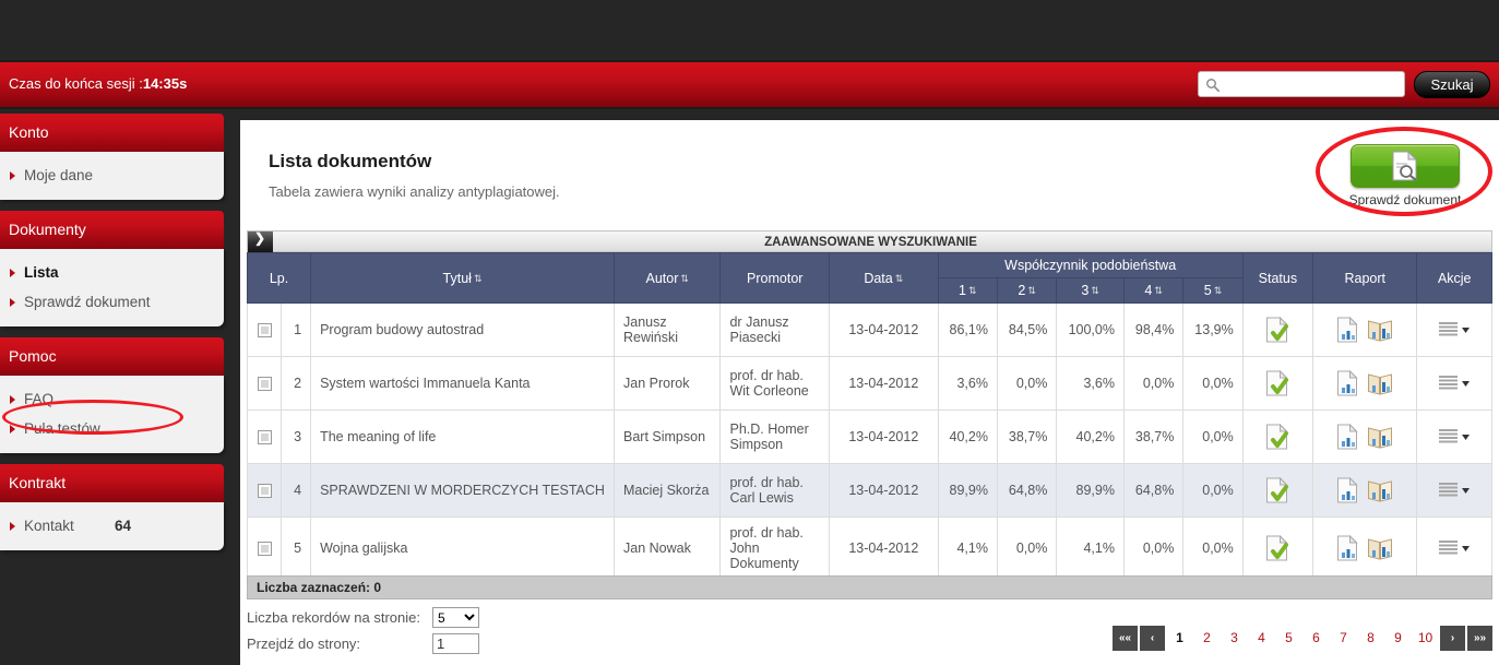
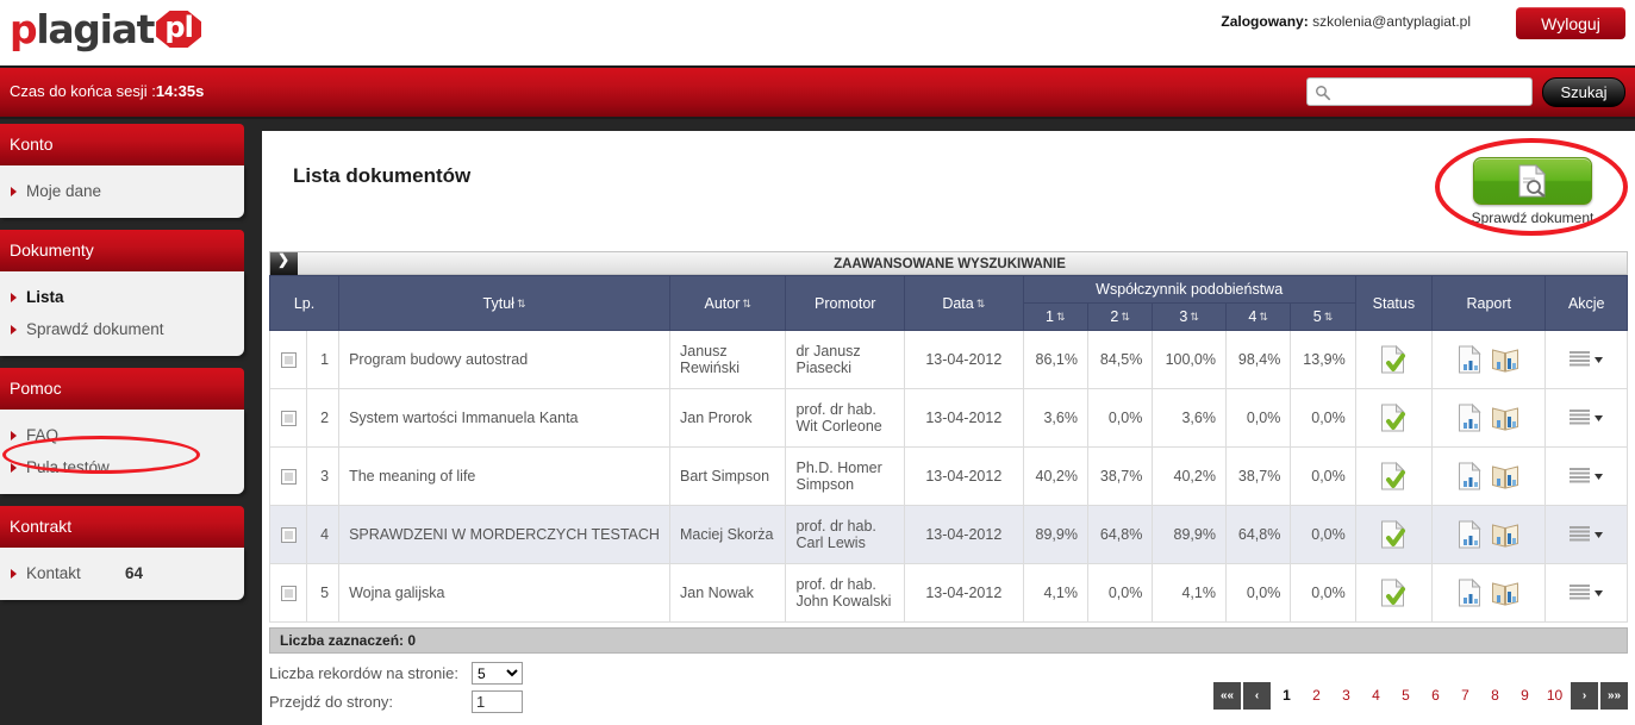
+ plagiat
+ pl
+ Zalogowany: szkolenia@antyplagiat.pl
+ Wyloguj
  Czas do końca sesji :14:35s
  Szukaj
  Konto
  Moje dane
  Dokumenty
  Lista
  Sprawdź dokument
  Pomoc
  FAQ
  Pula testów
  Kontrakt
  Kontakt
  64
  Lista dokumentów
- Tabela zawiera wyniki analizy antyplagiatowej.
  Sprawdź dokument
  ZAAWANSOWANE WYSZUKIWANIE
  Lp.	Tytuł ⇅	Autor ⇅	Promotor	Data ⇅	Współczynnik podobieństwa	Status	Raport	Akcje
  1 ⇅	2 ⇅	3 ⇅	4 ⇅	5 ⇅
  	1	Program budowy autostrad	Janusz Rewiński	dr Janusz Piasecki	13-04-2012	86,1%	84,5%	100,0%	98,4%	13,9%
  	2	System wartości Immanuela Kanta	Jan Prorok	prof. dr hab. Wit Corleone	13-04-2012	3,6%	0,0%	3,6%	0,0%	0,0%
  	3	The meaning of life	Bart Simpson	Ph.D. Homer Simpson	13-04-2012	40,2%	38,7%	40,2%	38,7%	0,0%
  	4	SPRAWDZENI W MORDERCZYCH TESTACH	Maciej Skorża	prof. dr hab. Carl Lewis	13-04-2012	89,9%	64,8%	89,9%	64,8%	0,0%
- 	5	Wojna galijska	Jan Nowak	prof. dr hab. John Dokumenty	13-04-2012	4,1%	0,0%	4,1%	0,0%	0,0%
+ 	5	Wojna galijska	Jan Nowak	prof. dr hab. John Kowalski	13-04-2012	4,1%	0,0%	4,1%	0,0%	0,0%
  Liczba zaznaczeń: 0
  Liczba rekordów na stronie:
  5
  Przejdź do strony:
  1
  ««
  ‹
  1
  2
  3
  4
  5
  6
  7
  8
  9
  10
  ›
  »»
